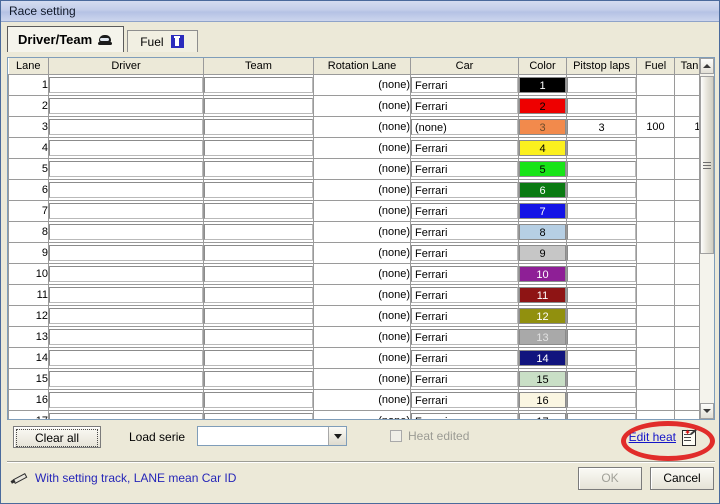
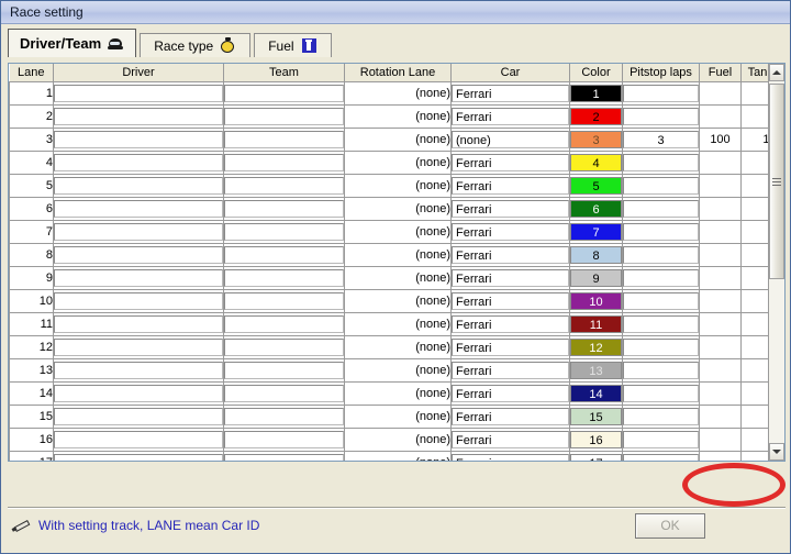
  Race setting
  Driver/Team
+ Race type
  Fuel
  Lane	Driver	Team	Rotation Lane	Car	Color	Pitstop laps	Fuel	Tan
  1			(none)	Ferrari	1
  2			(none)	Ferrari	2
  3			(none)	(none)	3	3	100	1
  4			(none)	Ferrari	4
  5			(none)	Ferrari	5
  6			(none)	Ferrari	6
  7			(none)	Ferrari	7
  8			(none)	Ferrari	8
  9			(none)	Ferrari	9
  10			(none)	Ferrari	10
  11			(none)	Ferrari	11
  12			(none)	Ferrari	12
  13			(none)	Ferrari	13
  14			(none)	Ferrari	14
  15			(none)	Ferrari	15
  16			(none)	Ferrari	16
- Clear all
- Load serie
- Heat edited
- Edit heat
- ✦
  With setting track, LANE mean Car ID
  OK
- Cancel
